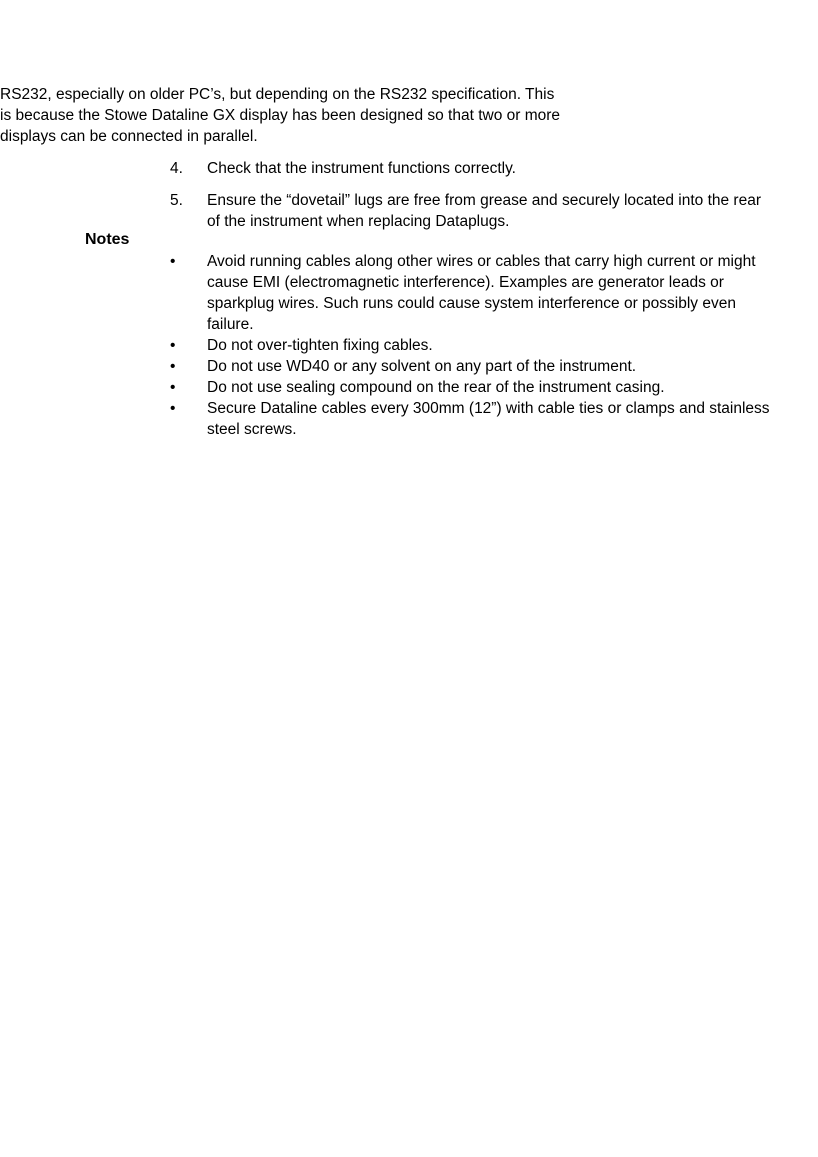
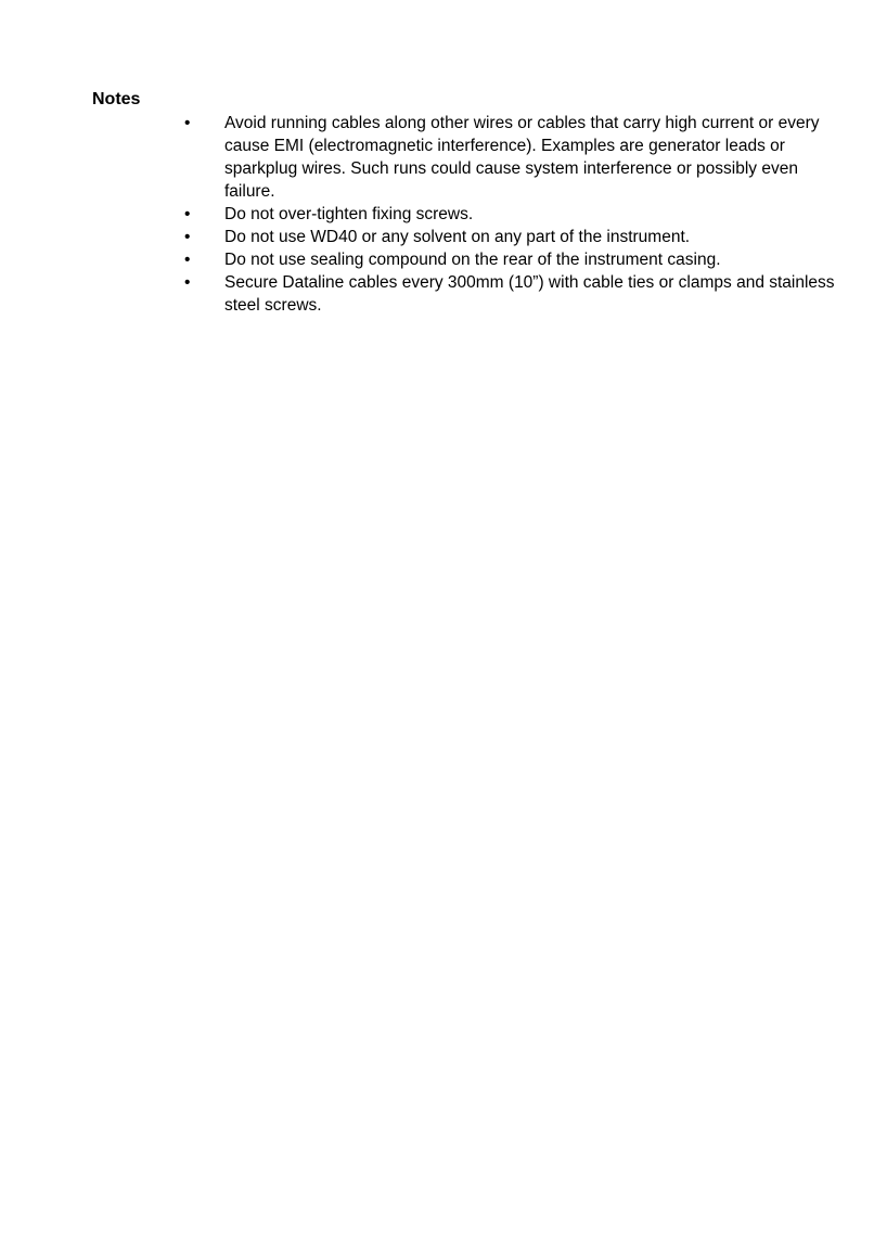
- RS232, especially on older PC’s, but depending on the RS232 specification. This is because the Stowe Dataline GX display has been designed so that two or more displays can be connected in parallel.
- 4.
- Check that the instrument functions correctly.
- 5.
- Ensure the “dovetail” lugs are free from grease and securely located into the rear of the instrument when replacing Dataplugs.
  Notes
  •
- Avoid running cables along other wires or cables that carry high current or might cause EMI (electromagnetic interference). Examples are generator leads or sparkplug wires. Such runs could cause system interference or possibly even failure.
+ Avoid running cables along other wires or cables that carry high current or every cause EMI (electromagnetic interference). Examples are generator leads or sparkplug wires. Such runs could cause system interference or possibly even failure.
  •
- Do not over-tighten fixing cables.
+ Do not over-tighten fixing screws.
  •
  Do not use WD40 or any solvent on any part of the instrument.
  •
  Do not use sealing compound on the rear of the instrument casing.
  •
- Secure Dataline cables every 300mm (12”) with cable ties or clamps and stainless steel screws.
+ Secure Dataline cables every 300mm (10”) with cable ties or clamps and stainless steel screws.
